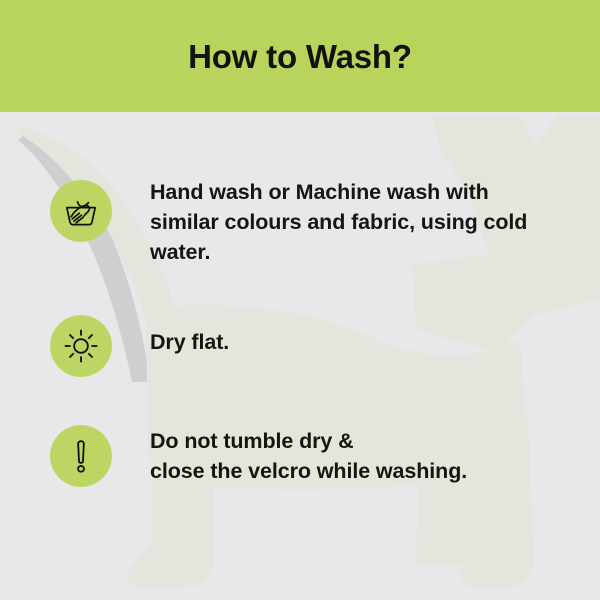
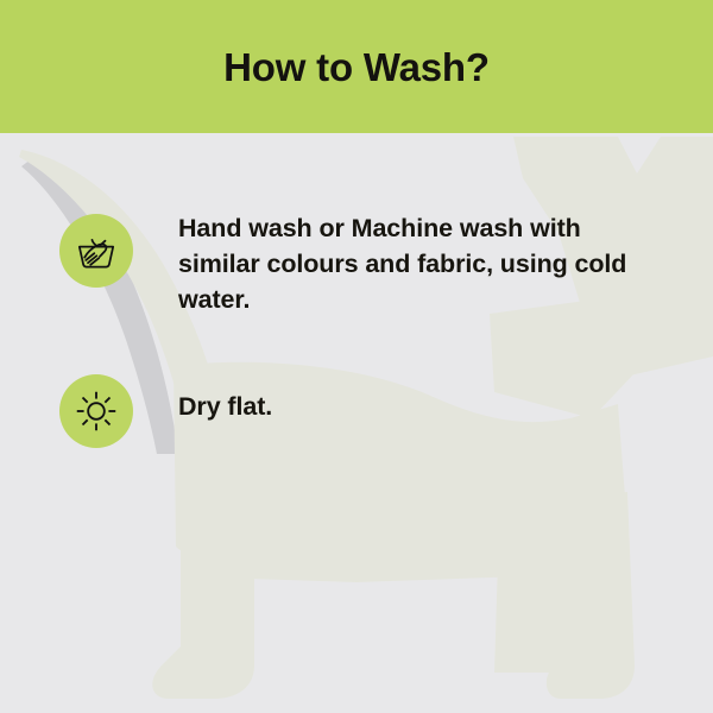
  How to Wash?
  Hand wash or Machine wash with
  similar colours and fabric, using cold
  water.
  Dry flat.
- Do not tumble dry &
- close the velcro while washing.
